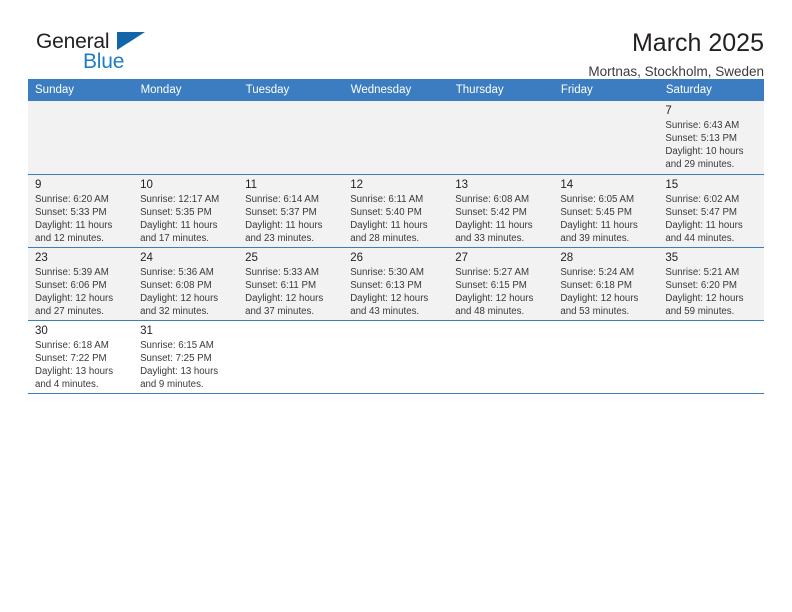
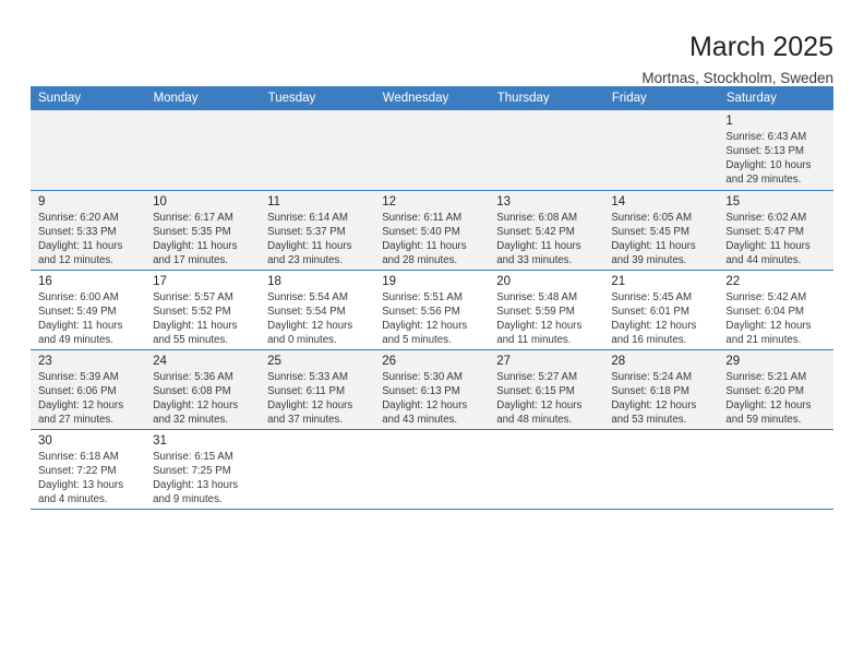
- General
- Blue
  March 2025
  Mortnas, Stockholm, Sweden
  Sunday	Monday	Tuesday	Wednesday	Thursday	Friday	Saturday
- 						7Sunrise: 6:43 AMSunset: 5:13 PMDaylight: 10 hoursand 29 minutes.
+ 						1Sunrise: 6:43 AMSunset: 5:13 PMDaylight: 10 hoursand 29 minutes.
- 9Sunrise: 6:20 AMSunset: 5:33 PMDaylight: 11 hoursand 12 minutes.	10Sunrise: 12:17 AMSunset: 5:35 PMDaylight: 11 hoursand 17 minutes.	11Sunrise: 6:14 AMSunset: 5:37 PMDaylight: 11 hoursand 23 minutes.	12Sunrise: 6:11 AMSunset: 5:40 PMDaylight: 11 hoursand 28 minutes.	13Sunrise: 6:08 AMSunset: 5:42 PMDaylight: 11 hoursand 33 minutes.	14Sunrise: 6:05 AMSunset: 5:45 PMDaylight: 11 hoursand 39 minutes.	15Sunrise: 6:02 AMSunset: 5:47 PMDaylight: 11 hoursand 44 minutes.
+ 9Sunrise: 6:20 AMSunset: 5:33 PMDaylight: 11 hoursand 12 minutes.	10Sunrise: 6:17 AMSunset: 5:35 PMDaylight: 11 hoursand 17 minutes.	11Sunrise: 6:14 AMSunset: 5:37 PMDaylight: 11 hoursand 23 minutes.	12Sunrise: 6:11 AMSunset: 5:40 PMDaylight: 11 hoursand 28 minutes.	13Sunrise: 6:08 AMSunset: 5:42 PMDaylight: 11 hoursand 33 minutes.	14Sunrise: 6:05 AMSunset: 5:45 PMDaylight: 11 hoursand 39 minutes.	15Sunrise: 6:02 AMSunset: 5:47 PMDaylight: 11 hoursand 44 minutes.
+ 16Sunrise: 6:00 AMSunset: 5:49 PMDaylight: 11 hoursand 49 minutes.	17Sunrise: 5:57 AMSunset: 5:52 PMDaylight: 11 hoursand 55 minutes.	18Sunrise: 5:54 AMSunset: 5:54 PMDaylight: 12 hoursand 0 minutes.	19Sunrise: 5:51 AMSunset: 5:56 PMDaylight: 12 hoursand 5 minutes.	20Sunrise: 5:48 AMSunset: 5:59 PMDaylight: 12 hoursand 11 minutes.	21Sunrise: 5:45 AMSunset: 6:01 PMDaylight: 12 hoursand 16 minutes.	22Sunrise: 5:42 AMSunset: 6:04 PMDaylight: 12 hoursand 21 minutes.
- 23Sunrise: 5:39 AMSunset: 6:06 PMDaylight: 12 hoursand 27 minutes.	24Sunrise: 5:36 AMSunset: 6:08 PMDaylight: 12 hoursand 32 minutes.	25Sunrise: 5:33 AMSunset: 6:11 PMDaylight: 12 hoursand 37 minutes.	26Sunrise: 5:30 AMSunset: 6:13 PMDaylight: 12 hoursand 43 minutes.	27Sunrise: 5:27 AMSunset: 6:15 PMDaylight: 12 hoursand 48 minutes.	28Sunrise: 5:24 AMSunset: 6:18 PMDaylight: 12 hoursand 53 minutes.	35Sunrise: 5:21 AMSunset: 6:20 PMDaylight: 12 hoursand 59 minutes.
+ 23Sunrise: 5:39 AMSunset: 6:06 PMDaylight: 12 hoursand 27 minutes.	24Sunrise: 5:36 AMSunset: 6:08 PMDaylight: 12 hoursand 32 minutes.	25Sunrise: 5:33 AMSunset: 6:11 PMDaylight: 12 hoursand 37 minutes.	26Sunrise: 5:30 AMSunset: 6:13 PMDaylight: 12 hoursand 43 minutes.	27Sunrise: 5:27 AMSunset: 6:15 PMDaylight: 12 hoursand 48 minutes.	28Sunrise: 5:24 AMSunset: 6:18 PMDaylight: 12 hoursand 53 minutes.	29Sunrise: 5:21 AMSunset: 6:20 PMDaylight: 12 hoursand 59 minutes.
  30Sunrise: 6:18 AMSunset: 7:22 PMDaylight: 13 hoursand 4 minutes.	31Sunrise: 6:15 AMSunset: 7:25 PMDaylight: 13 hoursand 9 minutes.
